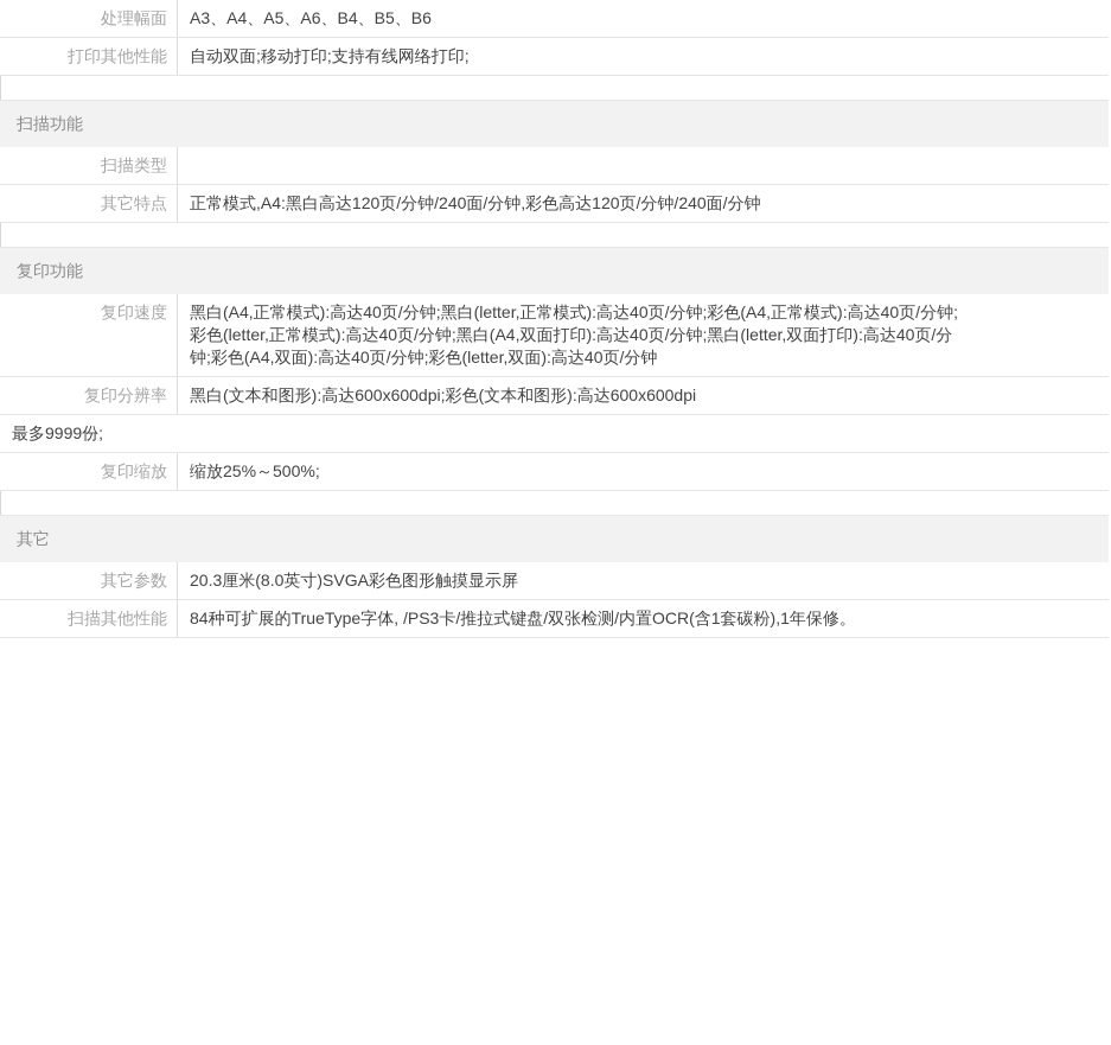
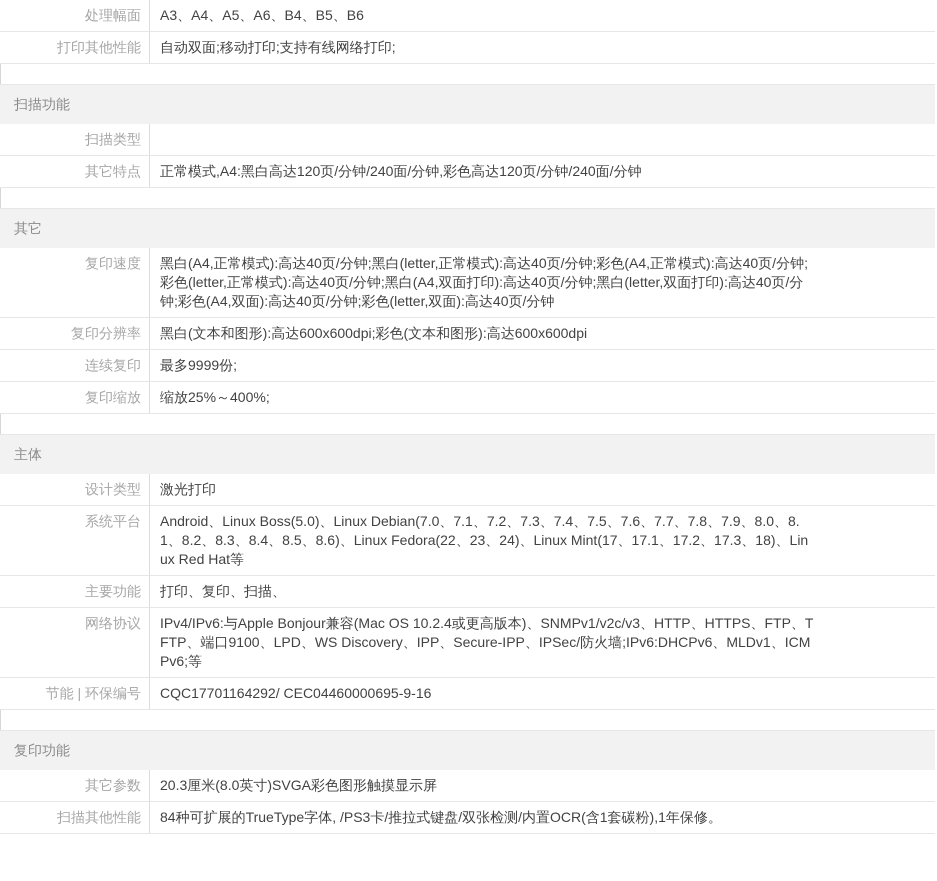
  处理幅面
  A3、A4、A5、A6、B4、B5、B6
  打印其他性能
  自动双面;移动打印;支持有线网络打印;
  扫描功能
  扫描类型
  其它特点
  正常模式,A4:黑白高达120页/分钟/240面/分钟,彩色高达120页/分钟/240面/分钟
- 复印功能
+ 其它
  复印速度
  黑白(A4,正常模式):高达40页/分钟;黑白(letter,正常模式):高达40页/分钟;彩色(A4,正常模式):高达40页/分钟;彩色(letter,正常模式):高达40页/分钟;黑白(A4,双面打印):高达40页/分钟;黑白(letter,双面打印):高达40页/分钟;彩色(A4,双面):高达40页/分钟;彩色(letter,双面):高达40页/分钟
  复印分辨率
  黑白(文本和图形):高达600x600dpi;彩色(文本和图形):高达600x600dpi
+ 连续复印
  最多9999份;
  复印缩放
- 缩放25%～500%;
+ 缩放25%～400%;
+ 主体
+ 设计类型
+ 激光打印
+ 系统平台
+ Android、Linux Boss(5.0)、Linux Debian(7.0、7.1、7.2、7.3、7.4、7.5、7.6、7.7、7.8、7.9、8.0、8.1、8.2、8.3、8.4、8.5、8.6)、Linux Fedora(22、23、24)、Linux Mint(17、17.1、17.2、17.3、18)、Linux Red Hat等
+ 主要功能
+ 打印、复印、扫描、
+ 网络协议
+ IPv4/IPv6:与Apple Bonjour兼容(Mac OS 10.2.4或更高版本)、SNMPv1/v2c/v3、HTTP、HTTPS、FTP、TFTP、端口9100、LPD、WS Discovery、IPP、Secure-IPP、IPSec/防火墙;IPv6:DHCPv6、MLDv1、ICMPv6;等
+ 节能 | 环保编号
+ CQC17701164292/ CEC04460000695-9-16
- 其它
+ 复印功能
  其它参数
  20.3厘米(8.0英寸)SVGA彩色图形触摸显示屏
  扫描其他性能
  84种可扩展的TrueType字体, /PS3卡/推拉式键盘/双张检测/内置OCR(含1套碳粉),1年保修。
